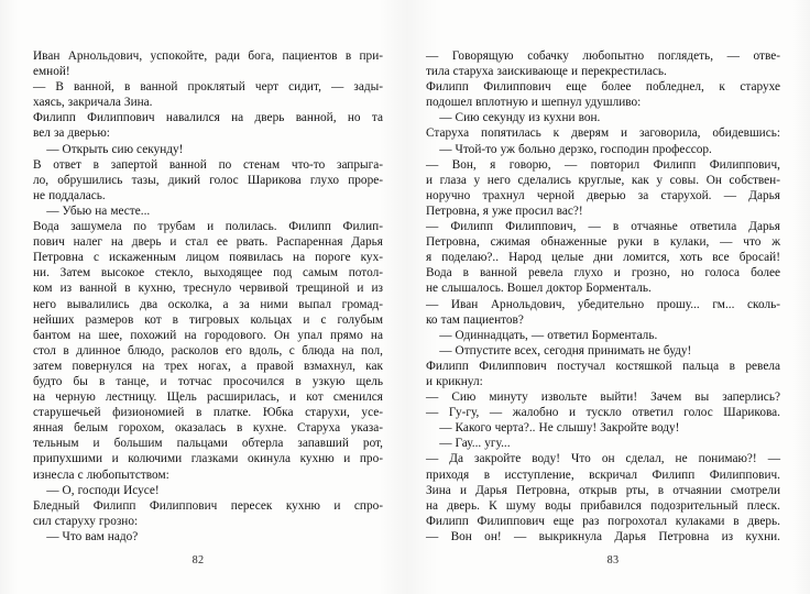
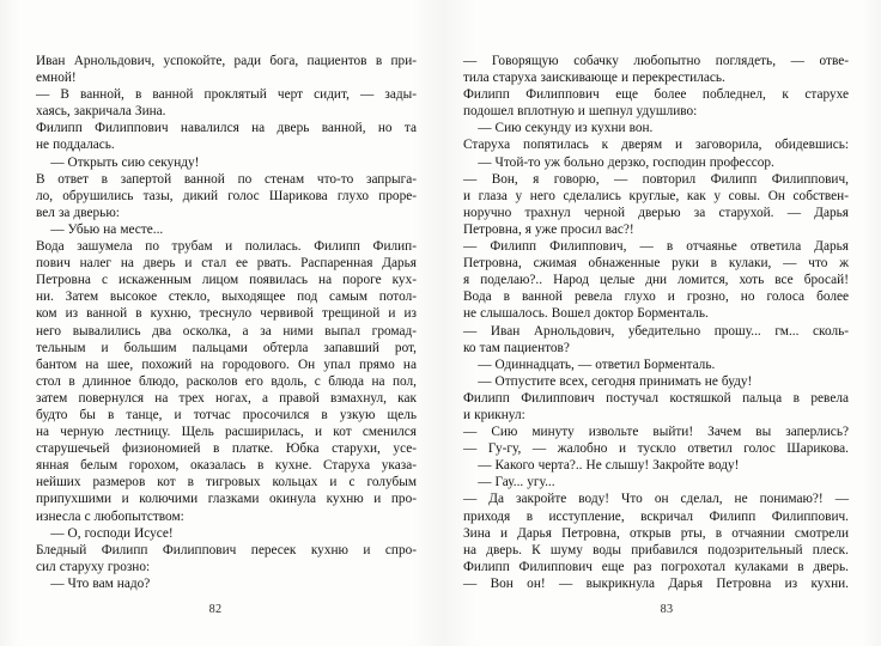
  Иван Арнольдович, успокойте, ради бога, пациентов в при-
  емной!
  — В ванной, в ванной проклятый черт сидит, — зады-
  хаясь, закричала Зина.
  Филипп Филиппович навалился на дверь ванной, но та
- вел за дверью:
+ не поддалась.
  — Открыть сию секунду!
  В ответ в запертой ванной по стенам что-то запрыга-
  ло, обрушились тазы, дикий голос Шарикова глухо проре-
- не поддалась.
+ вел за дверью:
  — Убью на месте...
  Вода зашумела по трубам и полилась. Филипп Филип-
  пович налег на дверь и стал ее рвать. Распаренная Дарья
  Петровна с искаженным лицом появилась на пороге кух-
  ни. Затем высокое стекло, выходящее под самым потол-
  ком из ванной в кухню, треснуло червивой трещиной и из
  него вывалились два осколка, а за ними выпал громад-
- нейших размеров кот в тигровых кольцах и с голубым
+ тельным и большим пальцами обтерла запавший рот,
  бантом на шее, похожий на городового. Он упал прямо на
  стол в длинное блюдо, расколов его вдоль, с блюда на пол,
  затем повернулся на трех ногах, а правой взмахнул, как
  будто бы в танце, и тотчас просочился в узкую щель
  на черную лестницу. Щель расширилась, и кот сменился
  старушечьей физиономией в платке. Юбка старухи, усе-
  янная белым горохом, оказалась в кухне. Старуха указа-
- тельным и большим пальцами обтерла запавший рот,
+ нейших размеров кот в тигровых кольцах и с голубым
  припухшими и колючими глазками окинула кухню и про-
  изнесла с любопытством:
  — О, господи Исусе!
  Бледный Филипп Филиппович пересек кухню и спро-
  сил старуху грозно:
  — Что вам надо?
  82
  — Говорящую собачку любопытно поглядеть, — отве-
  тила старуха заискивающе и перекрестилась.
  Филипп Филиппович еще более побледнел, к старухе
  подошел вплотную и шепнул удушливо:
  — Сию секунду из кухни вон.
  Старуха попятилась к дверям и заговорила, обидевшись:
  — Чтой-то уж больно дерзко, господин профессор.
  — Вон, я говорю, — повторил Филипп Филиппович,
  и глаза у него сделались круглые, как у совы. Он собствен-
  норучно трахнул черной дверью за старухой. — Дарья
  Петровна, я уже просил вас?!
  — Филипп Филиппович, — в отчаянье ответила Дарья
  Петровна, сжимая обнаженные руки в кулаки, — что ж
  я поделаю?.. Народ целые дни ломится, хоть все бросай!
  Вода в ванной ревела глухо и грозно, но голоса более
  не слышалось. Вошел доктор Борменталь.
  — Иван Арнольдович, убедительно прошу... гм... сколь-
  ко там пациентов?
  — Одиннадцать, — ответил Борменталь.
  — Отпустите всех, сегодня принимать не буду!
  Филипп Филиппович постучал костяшкой пальца в ревела
  и крикнул:
  — Сию минуту извольте выйти! Зачем вы заперлись?
  — Гу-гу, — жалобно и тускло ответил голос Шарикова.
  — Какого черта?.. Не слышу! Закройте воду!
  — Гау... угу...
  — Да закройте воду! Что он сделал, не понимаю?! —
  приходя в исступление, вскричал Филипп Филиппович.
  Зина и Дарья Петровна, открыв рты, в отчаянии смотрели
  на дверь. К шуму воды прибавился подозрительный плеск.
  Филипп Филиппович еще раз погрохотал кулаками в дверь.
  — Вон он! — выкрикнула Дарья Петровна из кухни.
  83
